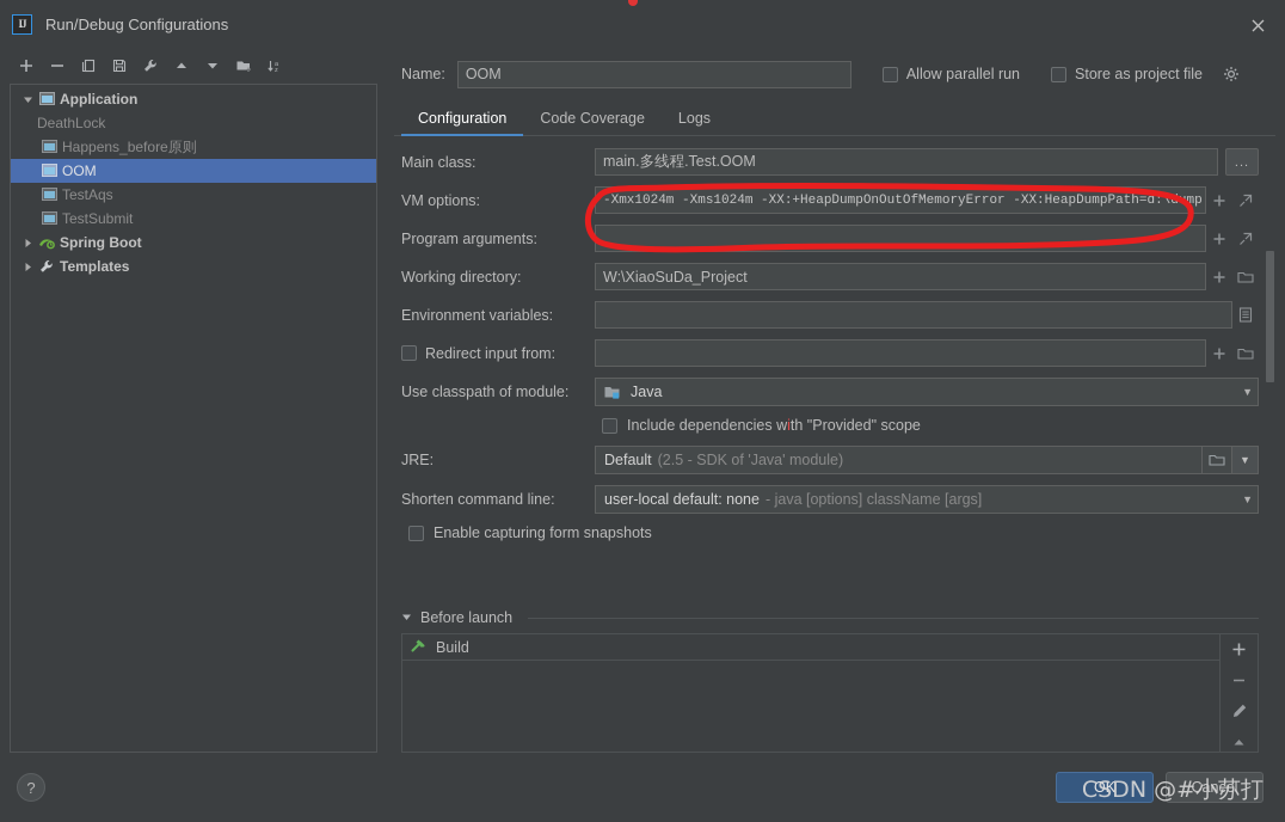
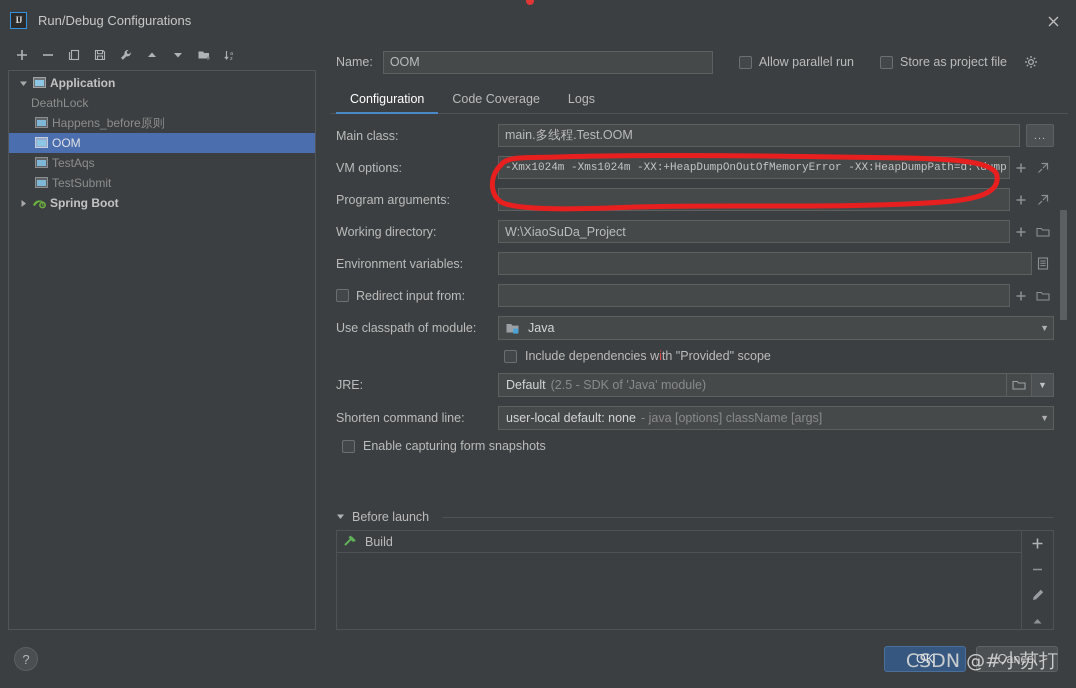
  IJ
  Run/Debug Configurations
  Application
  DeathLock
  Happens_before原则
  OOM
  TestAqs
  TestSubmit
  Spring Boot
- Templates
  Name:
  OOM
  Allow parallel run
  Store as project file
  Configuration
  Code Coverage
  Logs
  Main class:
  main.多线程.Test.OOM
  ...
  VM options:
  -Xmx1024m -Xms1024m -XX:+HeapDumpOnOutOfMemoryError -XX:HeapDumpPath=d:\mp
  Program arguments:
  Working directory:
  W:\XiaoSuDa_Project
  Environment variables:
  Redirect input from:
  Use classpath of module:
  Java
  ▼
  Include dependencies with "Provided" scope
  JRE:
  Default
  (2.5 - SDK of 'Java' module)
  ▼
  Shorten command line:
  user-local default: none
  - java [options] className [args]
  ▼
  Enable capturing form snapshots
  Before launch
  Build
  ?
  OK
  Cancel
  CSDN @#小苏打
